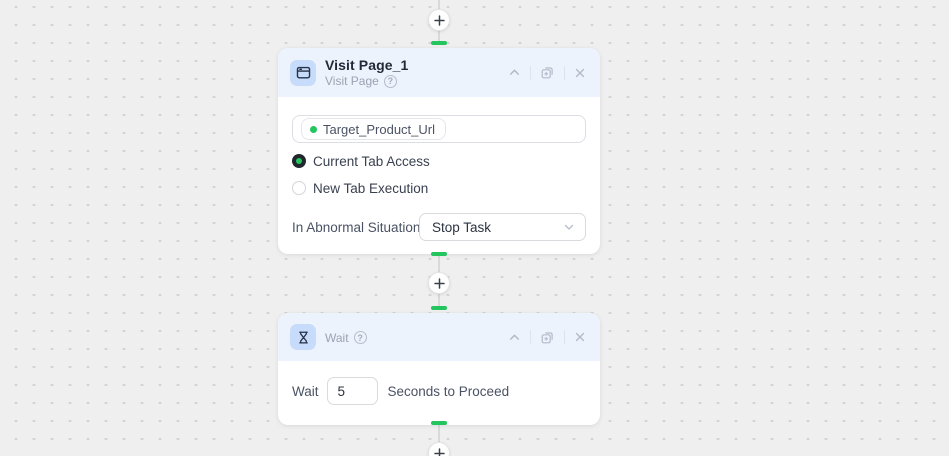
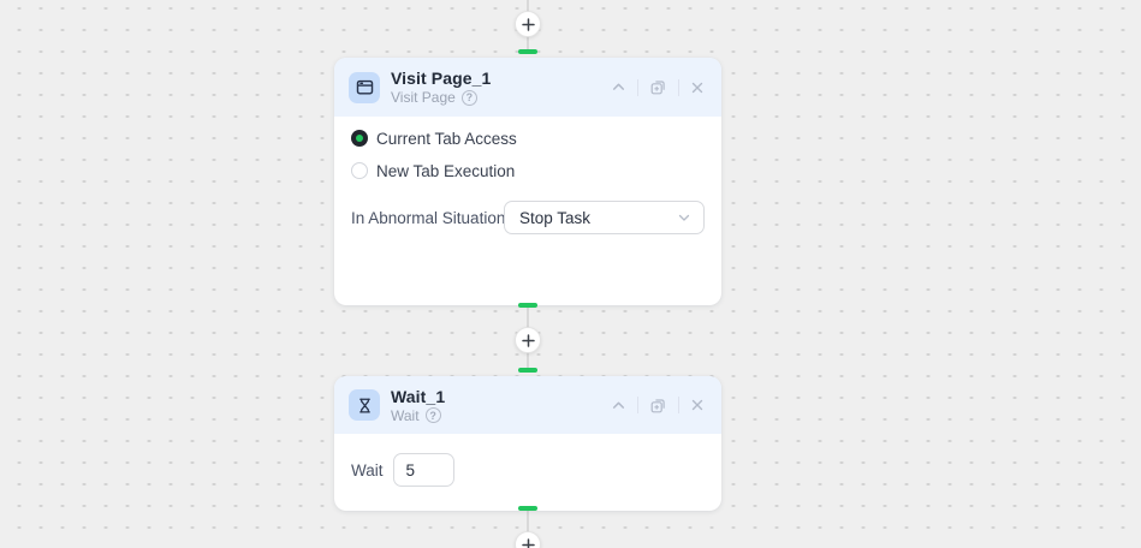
  Visit Page_1
  Visit Page
  ?
- Target_Product_Url
  Current Tab Access
  New Tab Execution
  In Abnormal Situation
  Stop Task
+ Wait_1
  Wait
  ?
  Wait
  5
- Seconds to Proceed
